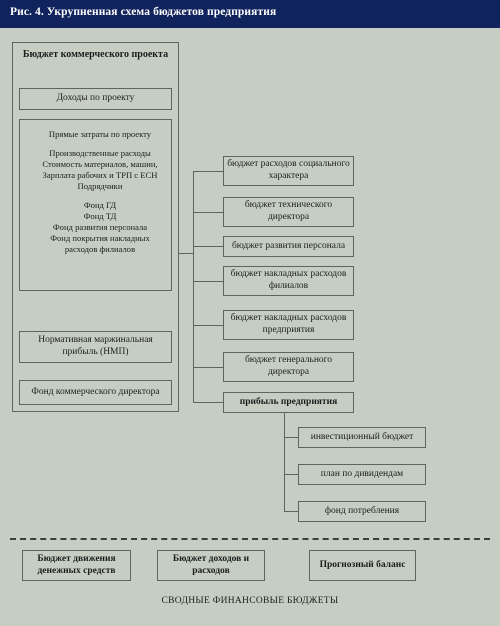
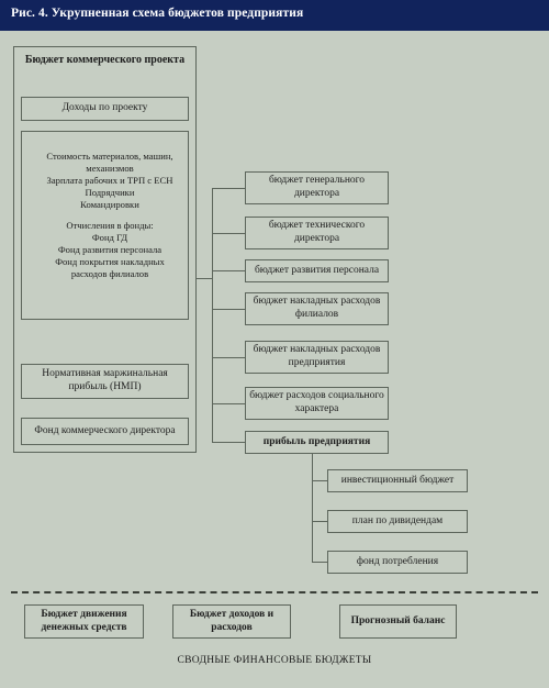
  Рис. 4. Укрупненная схема бюджетов предприятия
  Бюджет коммерческого проекта
  Доходы по проекту
- Прямые затраты по проекту
- Производственные расходы
  Стоимость материалов, машин,
+ механизмов
  Зарплата рабочих и ТРП с ЕСН
  Подрядчики
+ Командировки
+ Отчисления в фонды:
  Фонд ГД
- Фонд ТД
  Фонд развития персонала
  Фонд покрытия накладных
  расходов филиалов
  Нормативная маржинальная прибыль (НМП)
  Фонд коммерческого директора
- бюджет расходов социального характера
+ бюджет генерального директора
  бюджет технического директора
  бюджет развития персонала
  бюджет накладных расходов филиалов
  бюджет накладных расходов предприятия
- бюджет генерального директора
+ бюджет расходов социального характера
  прибыль предприятия
  инвестиционный бюджет
  план по дивидендам
  фонд потребления
  Бюджет движения денежных средств
  Бюджет доходов и расходов
  Прогнозный баланс
  СВОДНЫЕ ФИНАНСОВЫЕ БЮДЖЕТЫ
